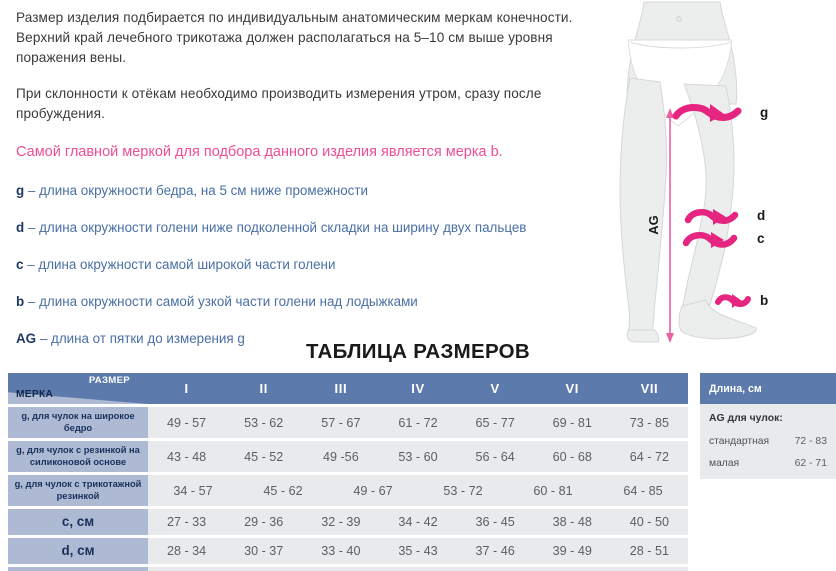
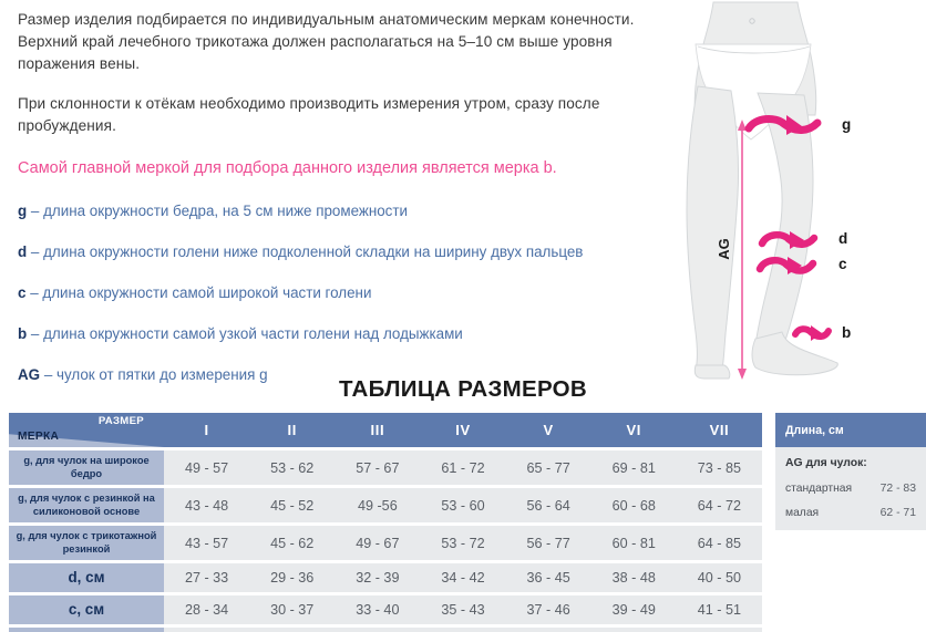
  Размер изделия подбирается по индивидуальным анатомическим меркам конечности. Верхний край лечебного трикотажа должен располагаться на 5–10 см выше уровня поражения вены.
  При склонности к отёкам необходимо производить измерения утром, сразу после пробуждения.
  Самой главной меркой для подбора данного изделия является мерка b.
  g – длина окружности бедра, на 5 см ниже промежности
  d – длина окружности голени ниже подколенной складки на ширину двух пальцев
  c – длина окружности самой широкой части голени
  b – длина окружности самой узкой части голени над лодыжками
- AG – длина от пятки до измерения g
+ AG – чулок от пятки до измерения g
  g
  d
  c
  b
  ТАБЛИЦА РАЗМЕРОВ
  РАЗМЕР
  МЕРКА
  I
  II
  III
  IV
  V
  VI
  VII
  g, для чулок на широкое бедро
  49 - 57
  53 - 62
  57 - 67
  61 - 72
  65 - 77
  69 - 81
  73 - 85
  g, для чулок с резинкой на силиконовой основе
  43 - 48
  45 - 52
  49 -56
  53 - 60
  56 - 64
  60 - 68
  64 - 72
  g, для чулок с трикотажной резинкой
- 34 - 57
+ 43 - 57
  45 - 62
  49 - 67
  53 - 72
+ 56 - 77
  60 - 81
  64 - 85
- c, см
+ d, см
  27 - 33
  29 - 36
  32 - 39
  34 - 42
  36 - 45
  38 - 48
  40 - 50
- d, см
+ c, см
  28 - 34
  30 - 37
  33 - 40
  35 - 43
  37 - 46
  39 - 49
- 28 - 51
+ 41 - 51
  Длина, см
  AG для чулок:
  стандартная
  72 - 83
  малая
  62 - 71
